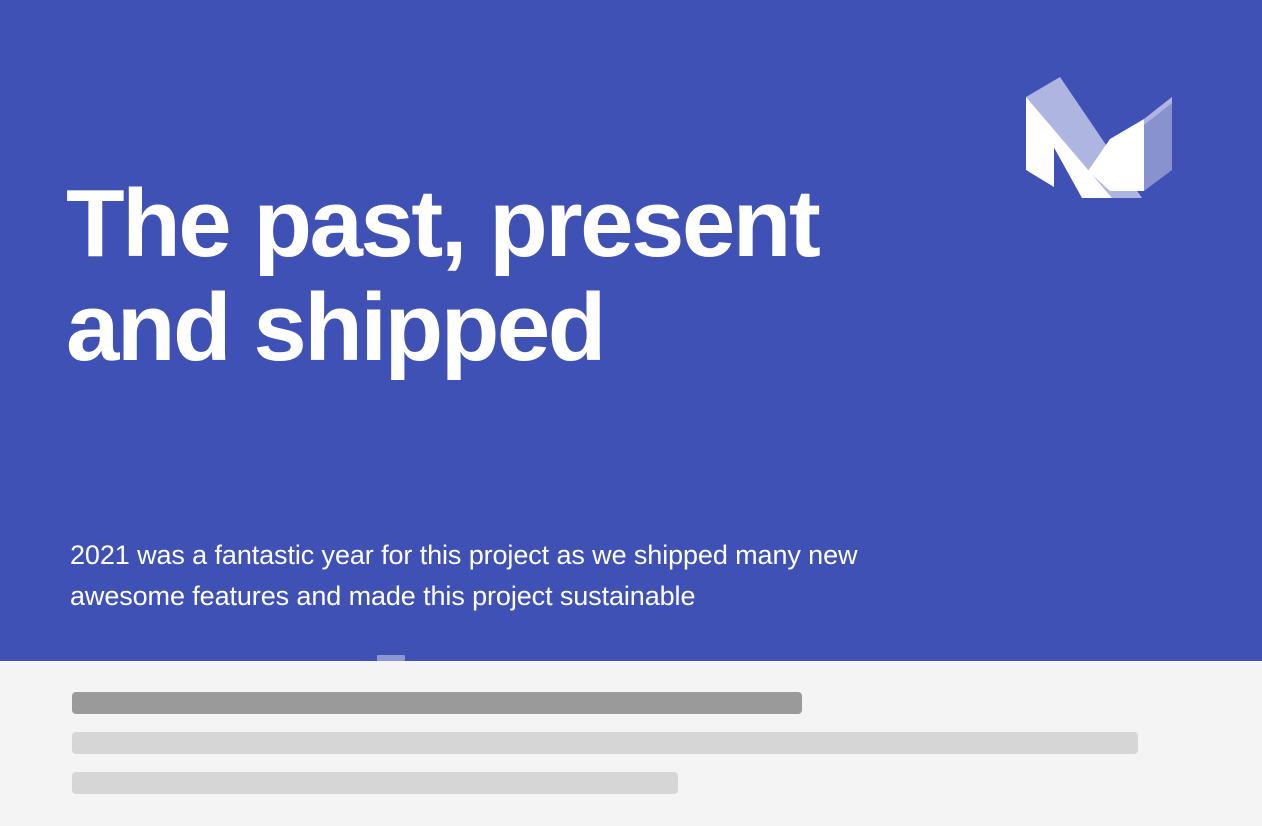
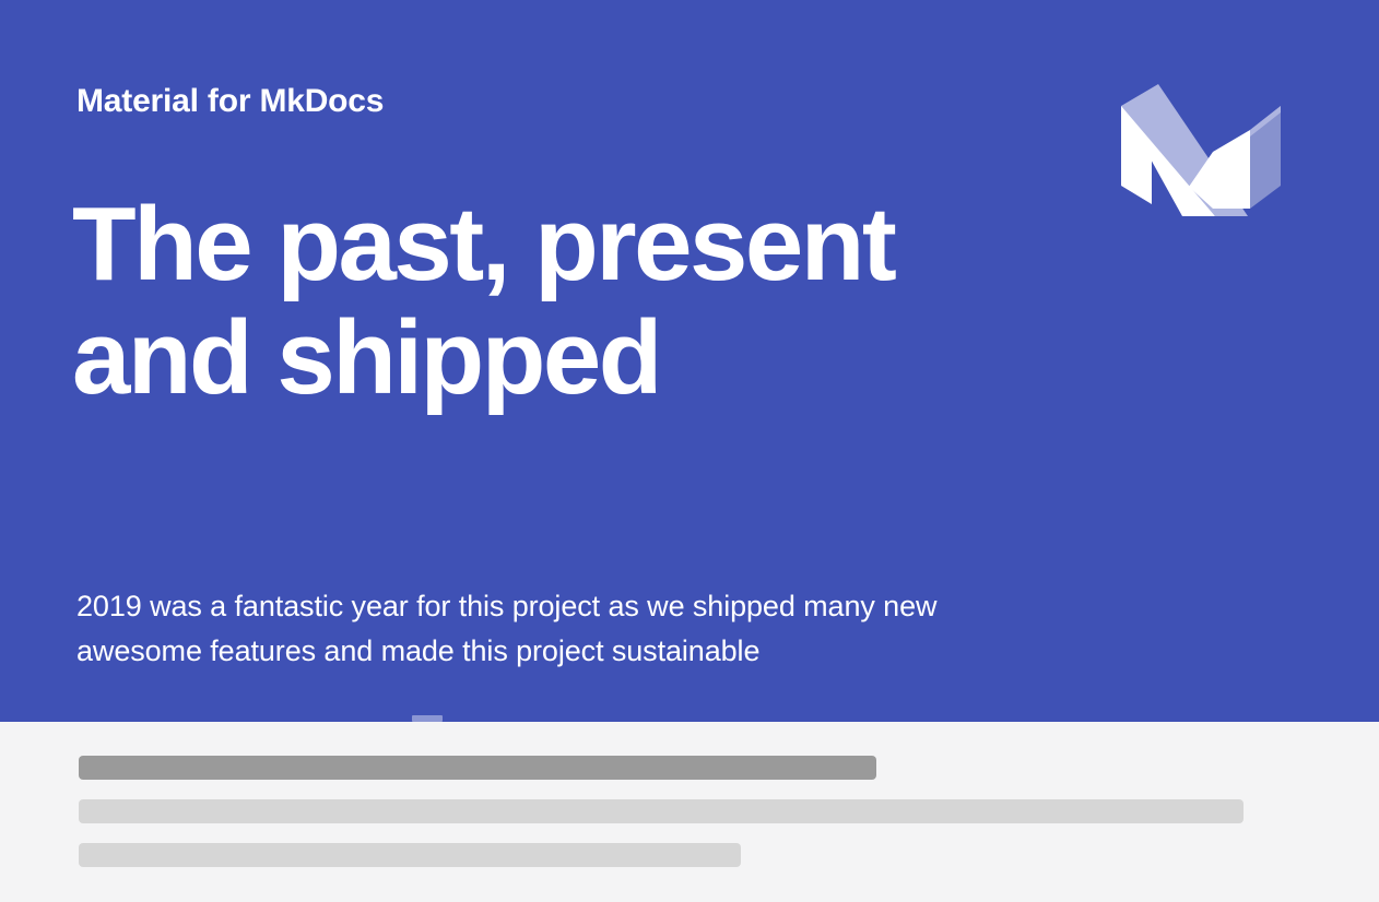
+ Material for MkDocs
  The past, present and shipped
- 2021 was a fantastic year for this project as we shipped many new awesome features and made this project sustainable
+ 2019 was a fantastic year for this project as we shipped many new awesome features and made this project sustainable
